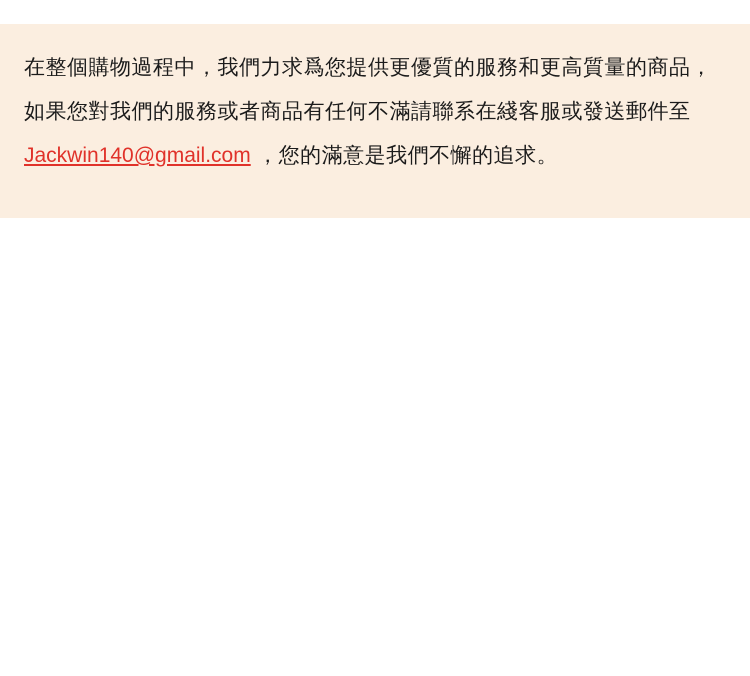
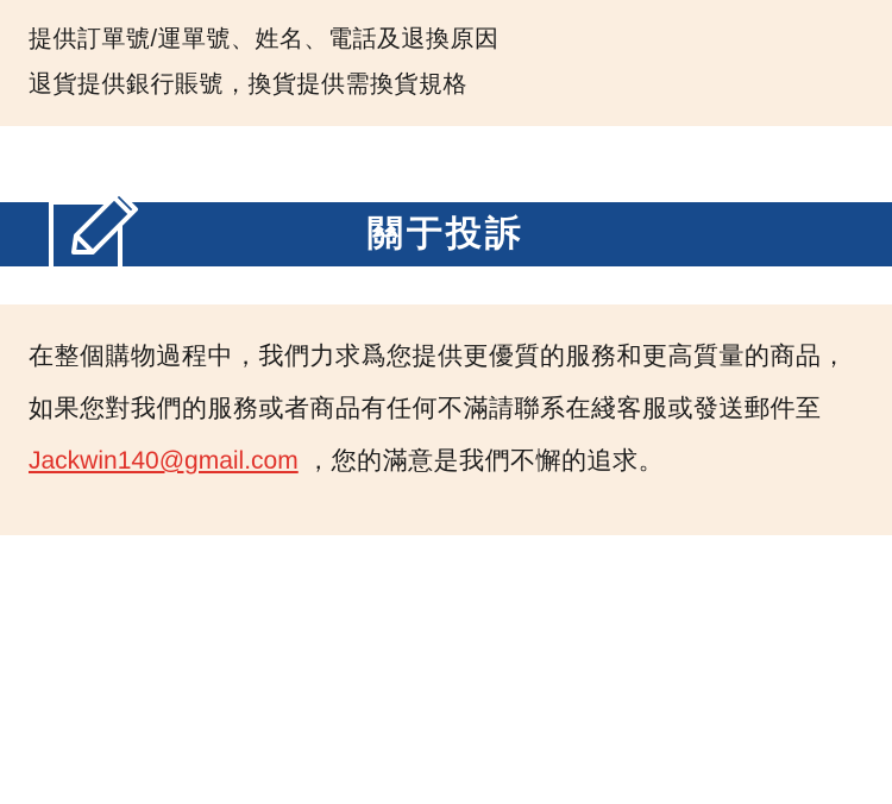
+ 提供訂單號/運單號、姓名、電話及退換原因
+ 退貨提供銀行賬號，換貨提供需換貨規格
+ 關于投訴
  在整個購物過程中，我們力求爲您提供更優質的服務和更高質量的商品，如果您對我們的服務或者商品有任何不滿請聯系在綫客服或發送郵件至 Jackwin140@gmail.com ，您的滿意是我們不懈的追求。
